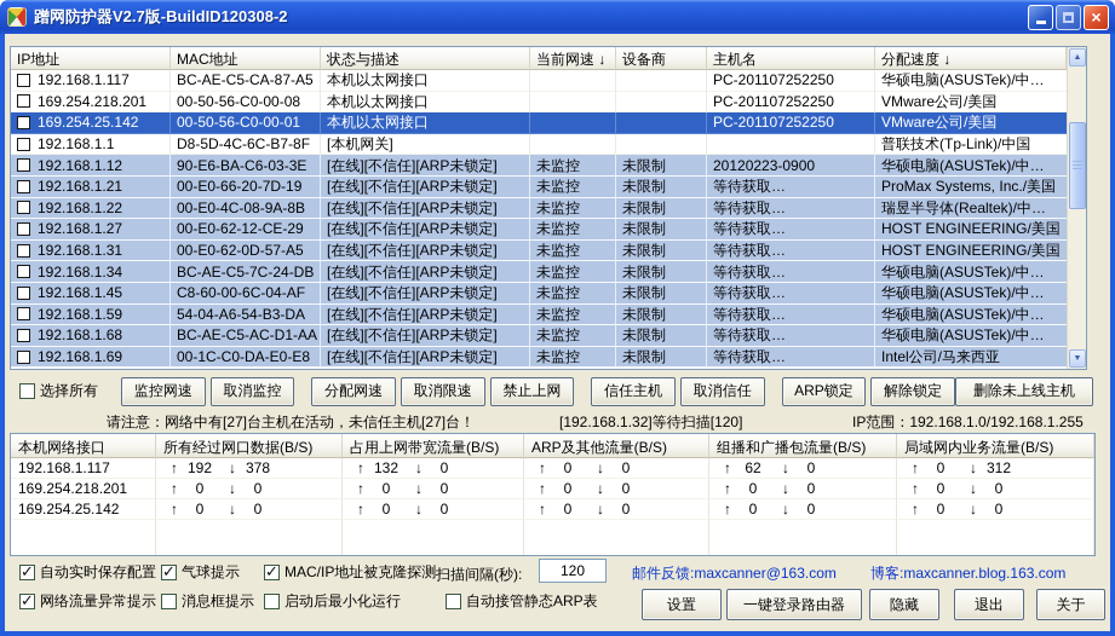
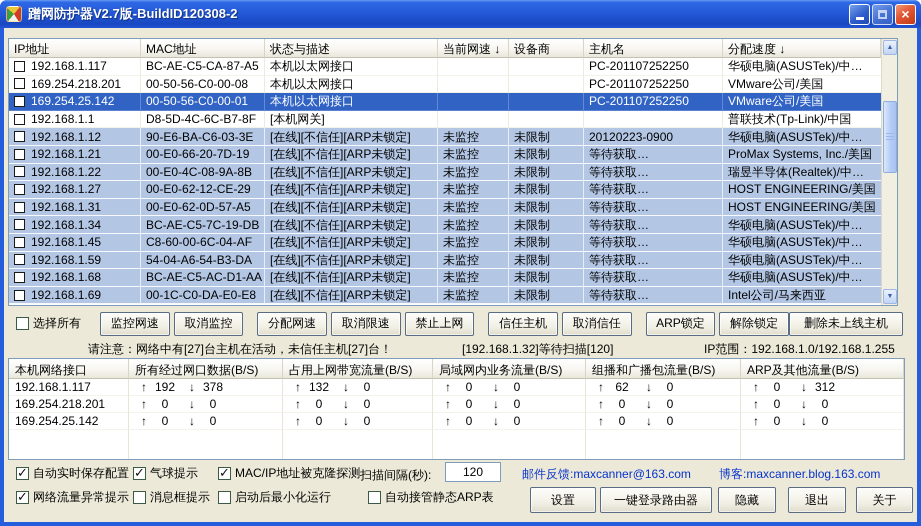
  蹭网防护器V2.7版-BuildID120308-2
  ×
  IP地址
  MAC地址
  状态与描述
  当前网速 ↓
  设备商
  主机名
  分配速度 ↓
  192.168.1.117
  BC-AE-C5-CA-87-A5
  本机以太网接口
  PC-201107252250
  华硕电脑(ASUSTek)/中…
  169.254.218.201
  00-50-56-C0-00-08
  本机以太网接口
  PC-201107252250
  VMware公司/美国
  169.254.25.142
  00-50-56-C0-00-01
  本机以太网接口
  PC-201107252250
  VMware公司/美国
  192.168.1.1
  D8-5D-4C-6C-B7-8F
  [本机网关]
  普联技术(Tp-Link)/中国
  192.168.1.12
  90-E6-BA-C6-03-3E
  [在线][不信任][ARP未锁定]
  未监控
  未限制
  20120223-0900
  华硕电脑(ASUSTek)/中…
  192.168.1.21
  00-E0-66-20-7D-19
  [在线][不信任][ARP未锁定]
  未监控
  未限制
  等待获取…
  ProMax Systems, Inc./美国
  192.168.1.22
  00-E0-4C-08-9A-8B
  [在线][不信任][ARP未锁定]
  未监控
  未限制
  等待获取…
  瑞昱半导体(Realtek)/中…
  192.168.1.27
  00-E0-62-12-CE-29
  [在线][不信任][ARP未锁定]
  未监控
  未限制
  等待获取…
  HOST ENGINEERING/美国
  192.168.1.31
  00-E0-62-0D-57-A5
  [在线][不信任][ARP未锁定]
  未监控
  未限制
  等待获取…
  HOST ENGINEERING/美国
  192.168.1.34
- BC-AE-C5-7C-24-DB
+ BC-AE-C5-7C-19-DB
  [在线][不信任][ARP未锁定]
  未监控
  未限制
  等待获取…
  华硕电脑(ASUSTek)/中…
  192.168.1.45
  C8-60-00-6C-04-AF
  [在线][不信任][ARP未锁定]
  未监控
  未限制
  等待获取…
  华硕电脑(ASUSTek)/中…
  192.168.1.59
  54-04-A6-54-B3-DA
  [在线][不信任][ARP未锁定]
  未监控
  未限制
  等待获取…
  华硕电脑(ASUSTek)/中…
  192.168.1.68
  BC-AE-C5-AC-D1-AA
  [在线][不信任][ARP未锁定]
  未监控
  未限制
  等待获取…
  华硕电脑(ASUSTek)/中…
  192.168.1.69
  00-1C-C0-DA-E0-E8
  [在线][不信任][ARP未锁定]
  未监控
  未限制
  等待获取…
  Intel公司/马来西亚
  选择所有
  监控网速
  取消监控
  分配网速
  取消限速
  禁止上网
  信任主机
  取消信任
  ARP锁定
  解除锁定
  删除未上线主机
  请注意：网络中有[27]台主机在活动，未信任主机[27]台！
  [192.168.1.32]等待扫描[120]
  IP范围：192.168.1.0/192.168.1.255
  本机网络接口
  所有经过网口数据(B/S)
  占用上网带宽流量(B/S)
- ARP及其他流量(B/S)
+ 局域网内业务流量(B/S)
  组播和广播包流量(B/S)
- 局域网内业务流量(B/S)
+ ARP及其他流量(B/S)
  192.168.1.117
  ↑
  192
  ↓
  378
  ↑
  132
  ↓
  0
  ↑
  0
  ↓
  0
  ↑
  62
  ↓
  0
  ↑
  0
  ↓
  312
  169.254.218.201
  ↑
  0
  ↓
  0
  ↑
  0
  ↓
  0
  ↑
  0
  ↓
  0
  ↑
  0
  ↓
  0
  ↑
  0
  ↓
  0
  169.254.25.142
  ↑
  0
  ↓
  0
  ↑
  0
  ↓
  0
  ↑
  0
  ↓
  0
  ↑
  0
  ↓
  0
  ↑
  0
  ↓
  0
  ✓
  自动实时保存配置
  ✓
  气球提示
  ✓
  MAC/IP地址被克隆探测
  ✓
  网络流量异常提示
  消息框提示
  启动后最小化运行
  自动接管静态ARP表
  扫描间隔(秒):
  120
  邮件反馈:maxcanner@163.com
  博客:maxcanner.blog.163.com
  设置
  一键登录路由器
  隐藏
  退出
  关于
